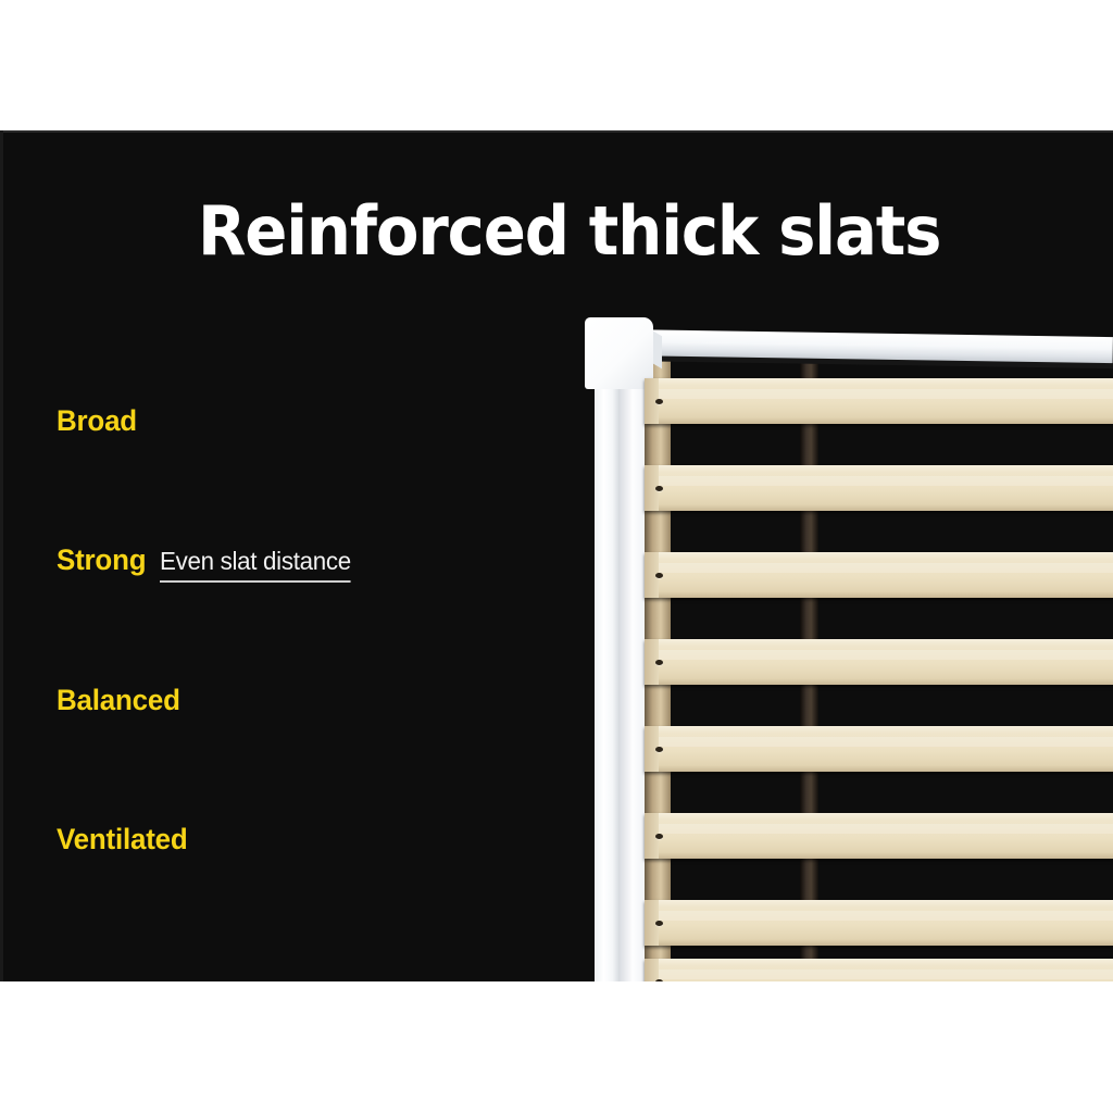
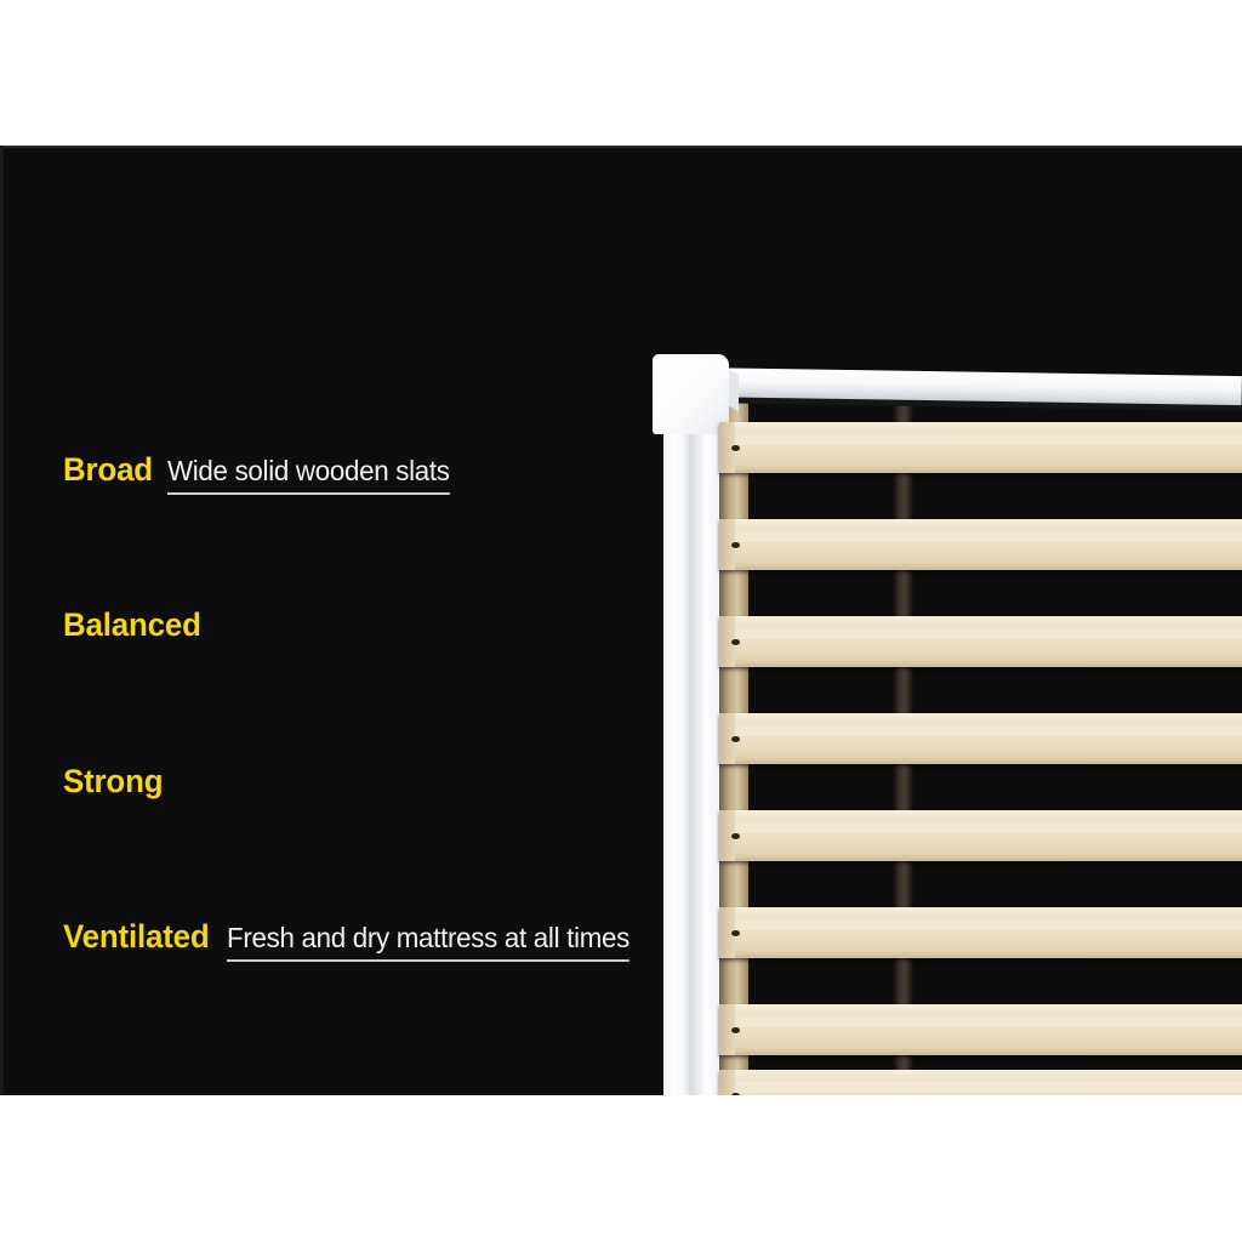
- Reinforced thick slats
  Broad
+ Wide solid wooden slats
- Strong
+ Balanced
- Even slat distance
- Balanced
+ Strong
  Ventilated
+ Fresh and dry mattress at all times
